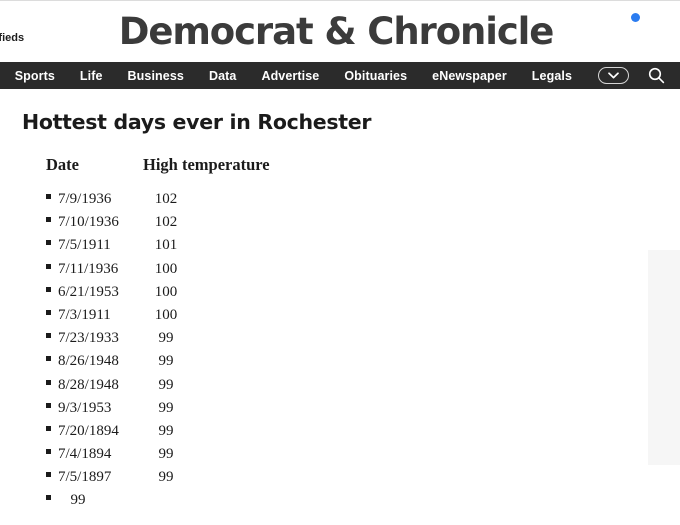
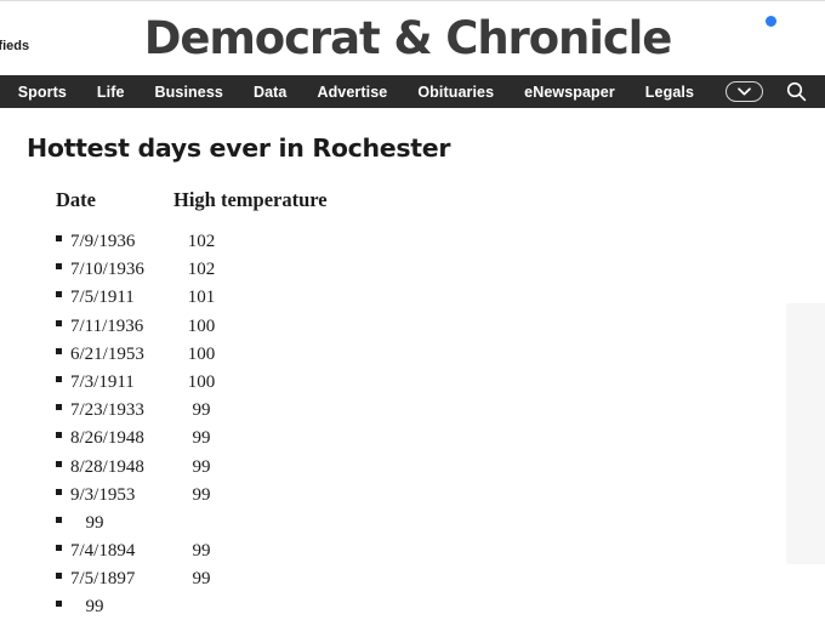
  Democrat & Chronicle
  Sports
  Life
  Business
  Data
  Advertise
  Obituaries
  eNewspaper
  Legals
  Hottest days ever in Rochester
  Date
  High temperature
  7/9/1936
  102
  7/10/1936
  102
  7/5/1911
  101
  7/11/1936
  100
  6/21/1953
  100
  7/3/1911
  100
  7/23/1933
  99
  8/26/1948
  99
  8/28/1948
  99
  9/3/1953
  99
- 7/20/1894
  99
  7/4/1894
  99
  7/5/1897
  99
  99
